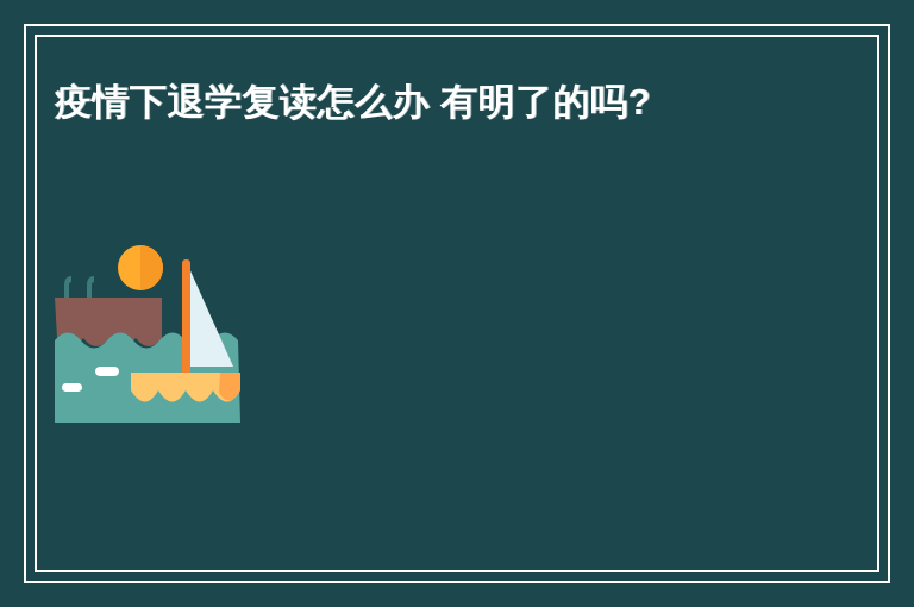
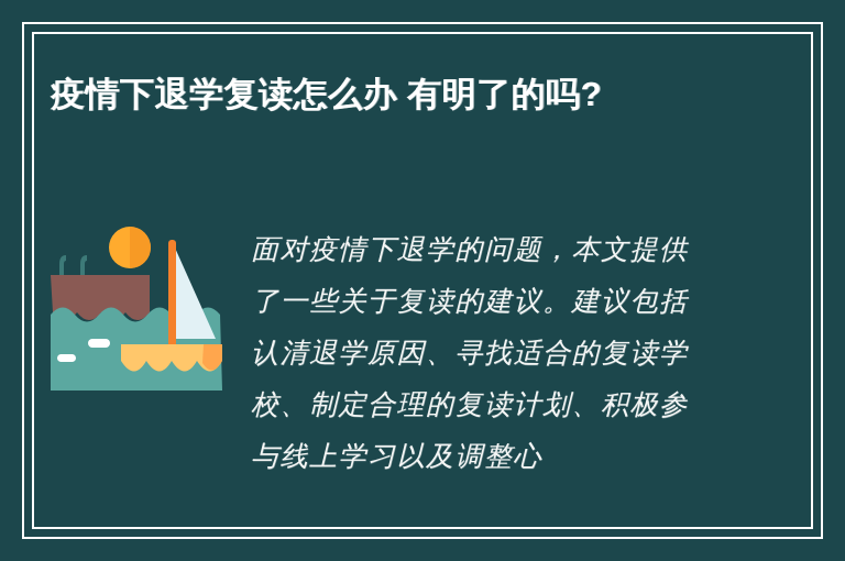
  疫情下退学复读怎么办 有明了的吗?
+ 面对疫情下退学的问题，本文提供了一些关于复读的建议。建议包括认清退学原因、寻找适合的复读学校、制定合理的复读计划、积极参与线上学习以及调整心
